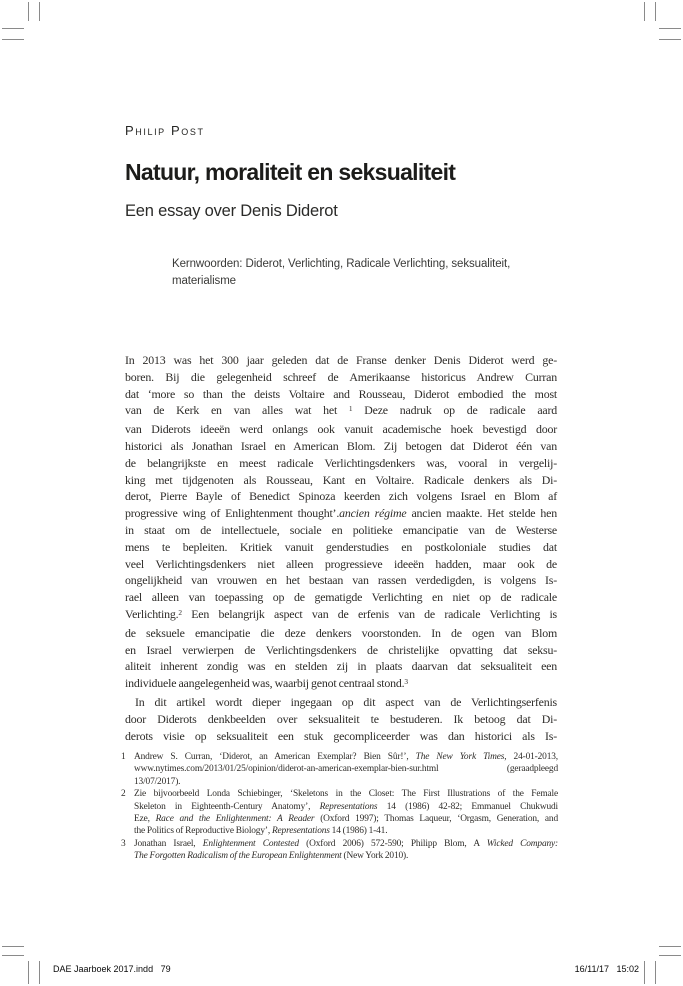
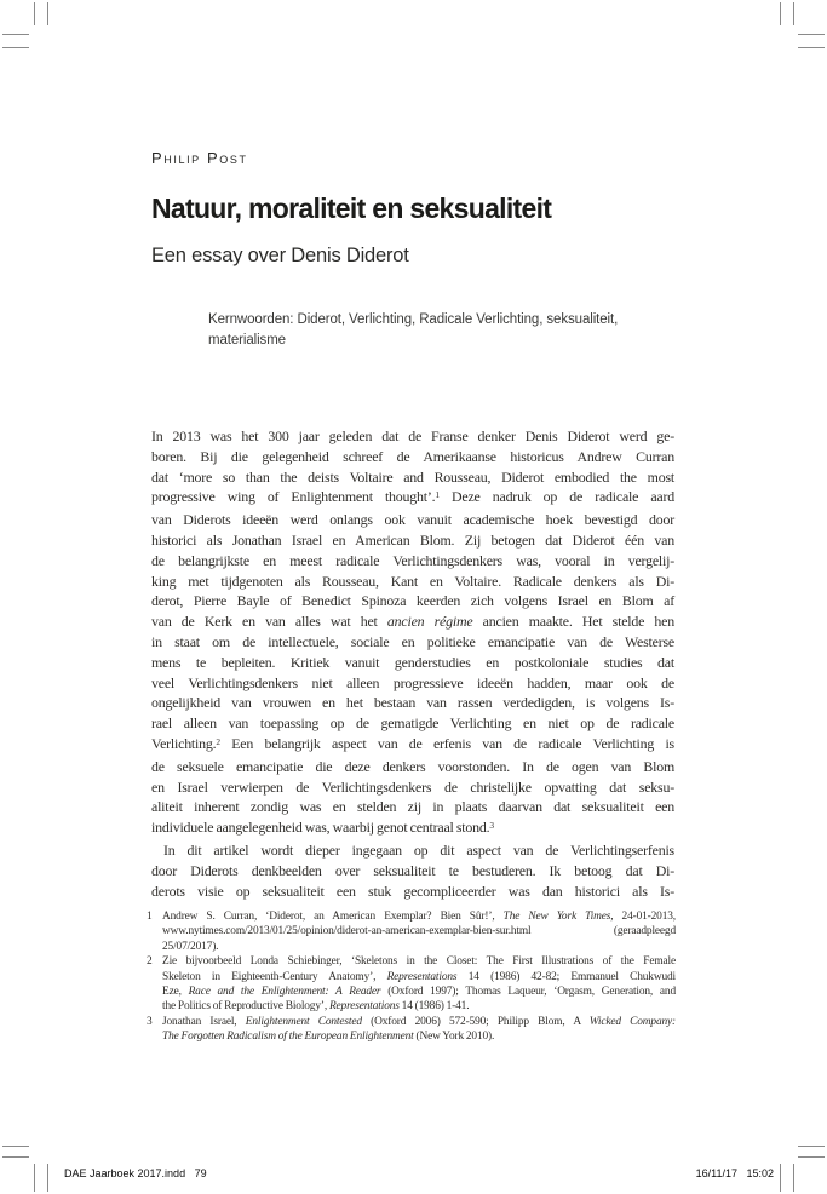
  Philip Post
  Natuur, moraliteit en seksualiteit
  Een essay over Denis Diderot
  Kernwoorden: Diderot, Verlichting, Radicale Verlichting, seksualiteit,
  materialisme
  In 2013 was het 300 jaar geleden dat de Franse denker Denis Diderot werd ge-
  boren. Bij die gelegenheid schreef de Amerikaanse historicus Andrew Curran
  dat ‘more so than the deists Voltaire and Rousseau, Diderot embodied the most
- van de Kerk en van alles wat het 1 Deze nadruk op de radicale aard
+ progressive wing of Enlightenment thought’.1 Deze nadruk op de radicale aard
  van Diderots ideeën werd onlangs ook vanuit academische hoek bevestigd door
  historici als Jonathan Israel en American Blom. Zij betogen dat Diderot één van
  de belangrijkste en meest radicale Verlichtingsdenkers was, vooral in vergelij-
  king met tijdgenoten als Rousseau, Kant en Voltaire. Radicale denkers als Di-
  derot, Pierre Bayle of Benedict Spinoza keerden zich volgens Israel en Blom af
- progressive wing of Enlightenment thought’.ancien régime ancien maakte. Het stelde hen
+ van de Kerk en van alles wat het ancien régime ancien maakte. Het stelde hen
  in staat om de intellectuele, sociale en politieke emancipatie van de Westerse
  mens te bepleiten. Kritiek vanuit genderstudies en postkoloniale studies dat
  veel Verlichtingsdenkers niet alleen progressieve ideeën hadden, maar ook de
  ongelijkheid van vrouwen en het bestaan van rassen verdedigden, is volgens Is-
  rael alleen van toepassing op de gematigde Verlichting en niet op de radicale
  Verlichting.2 Een belangrijk aspect van de erfenis van de radicale Verlichting is
  de seksuele emancipatie die deze denkers voorstonden. In de ogen van Blom
  en Israel verwierpen de Verlichtingsdenkers de christelijke opvatting dat seksu-
  aliteit inherent zondig was en stelden zij in plaats daarvan dat seksualiteit een
  individuele aangelegenheid was, waarbij genot centraal stond.3
  In dit artikel wordt dieper ingegaan op dit aspect van de Verlichtingserfenis
  door Diderots denkbeelden over seksualiteit te bestuderen. Ik betoog dat Di-
  derots visie op seksualiteit een stuk gecompliceerder was dan historici als Is-
  1
  Andrew S. Curran, ‘Diderot, an American Exemplar? Bien Sûr!’, The New York Times, 24-01-2013,
  www.nytimes.com/2013/01/25/opinion/diderot-an-american-exemplar-bien-sur.html (geraadpleegd
- 13/07/2017).
+ 25/07/2017).
  2
  Zie bijvoorbeeld Londa Schiebinger, ‘Skeletons in the Closet: The First Illustrations of the Female
  Skeleton in Eighteenth-Century Anatomy’, Representations 14 (1986) 42-82; Emmanuel Chukwudi
  Eze, Race and the Enlightenment: A Reader (Oxford 1997); Thomas Laqueur, ‘Orgasm, Generation, and
  the Politics of Reproductive Biology’, Representations 14 (1986) 1-41.
  3
  Jonathan Israel, Enlightenment Contested (Oxford 2006) 572-590; Philipp Blom, A Wicked Company:
  The Forgotten Radicalism of the European Enlightenment (New York 2010).
  DAE Jaarboek 2017.indd 79
  16/11/17 15:02
